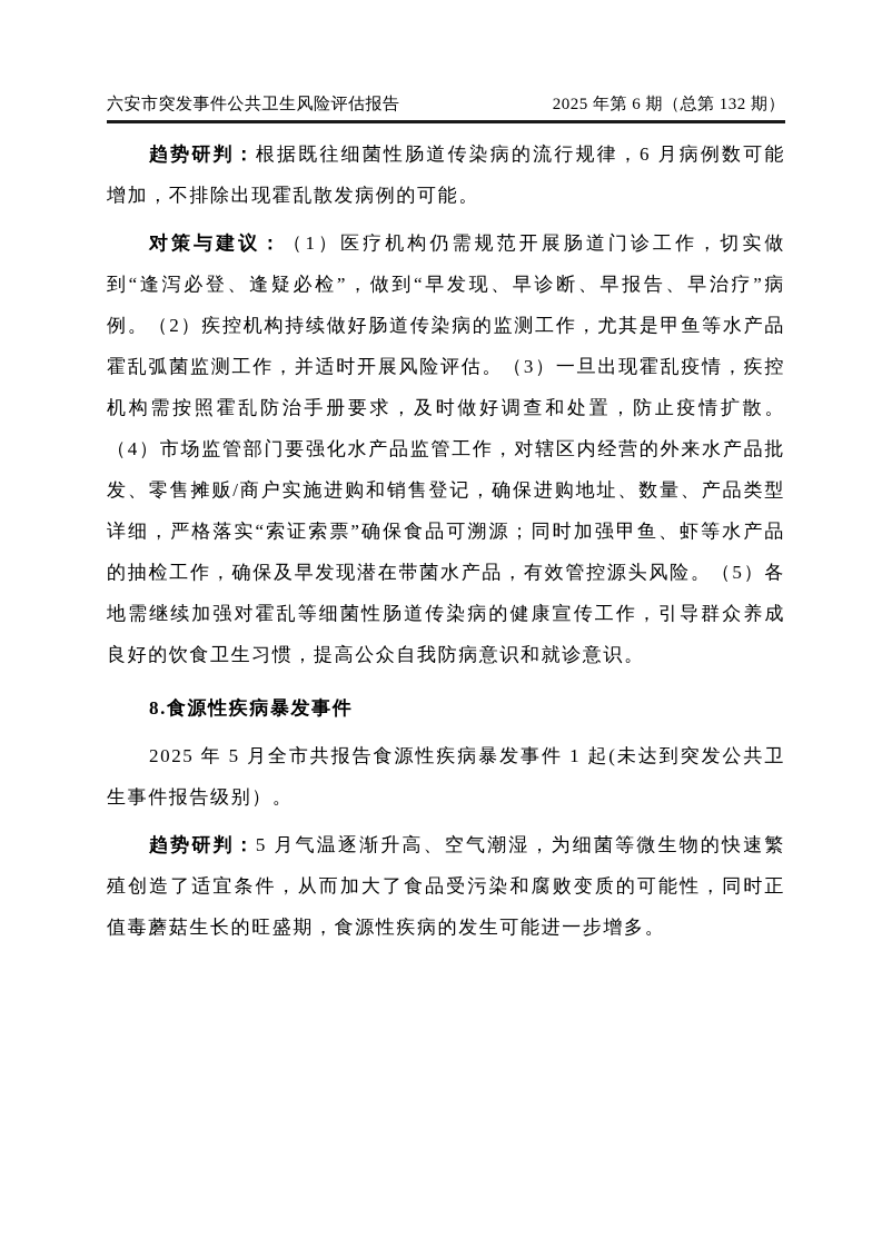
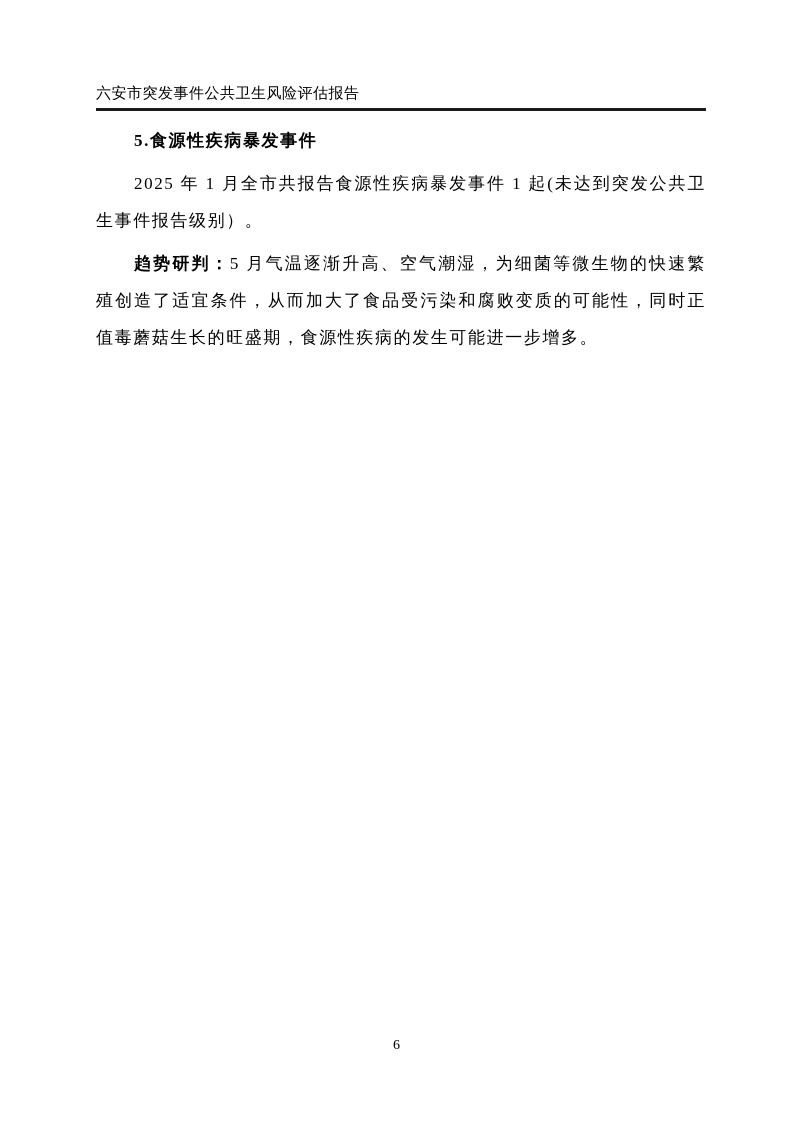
  六安市突发事件公共卫生风险评估报告
- 2025 年第 6 期（总第 132 期）
- 趋势研判：根据既往细菌性肠道传染病的流行规律，6 月病例数可能增加，不排除出现霍乱散发病例的可能。
- 对策与建议：（1）医疗机构仍需规范开展肠道门诊工作，切实做到“逢泻必登、逢疑必检”，做到“早发现、早诊断、早报告、早治疗”病例。（2）疾控机构持续做好肠道传染病的监测工作，尤其是甲鱼等水产品霍乱弧菌监测工作，并适时开展风险评估。（3）一旦出现霍乱疫情，疾控机构需按照霍乱防治手册要求，及时做好调查和处置，防止疫情扩散。（4）市场监管部门要强化水产品监管工作，对辖区内经营的外来水产品批发、零售摊贩/商户实施进购和销售登记，确保进购地址、数量、产品类型详细，严格落实“索证索票”确保食品可溯源；同时加强甲鱼、虾等水产品的抽检工作，确保及早发现潜在带菌水产品，有效管控源头风险。（5）各地需继续加强对霍乱等细菌性肠道传染病的健康宣传工作，引导群众养成良好的饮食卫生习惯，提高公众自我防病意识和就诊意识。
- 8.食源性疾病暴发事件
+ 5.食源性疾病暴发事件
- 2025 年 5 月全市共报告食源性疾病暴发事件 1 起(未达到突发公共卫生事件报告级别）。
+ 2025 年 1 月全市共报告食源性疾病暴发事件 1 起(未达到突发公共卫生事件报告级别）。
  趋势研判：5 月气温逐渐升高、空气潮湿，为细菌等微生物的快速繁殖创造了适宜条件，从而加大了食品受污染和腐败变质的可能性，同时正值毒蘑菇生长的旺盛期，食源性疾病的发生可能进一步增多。
+ 6
